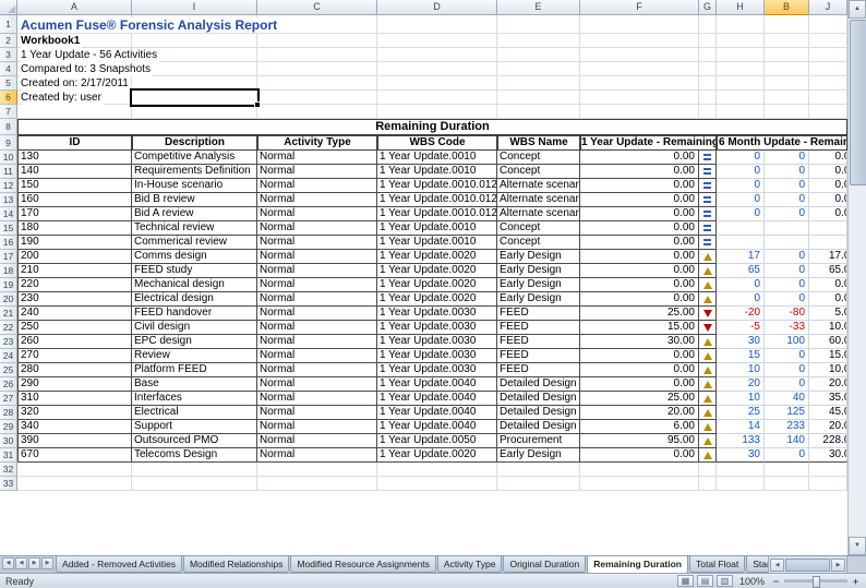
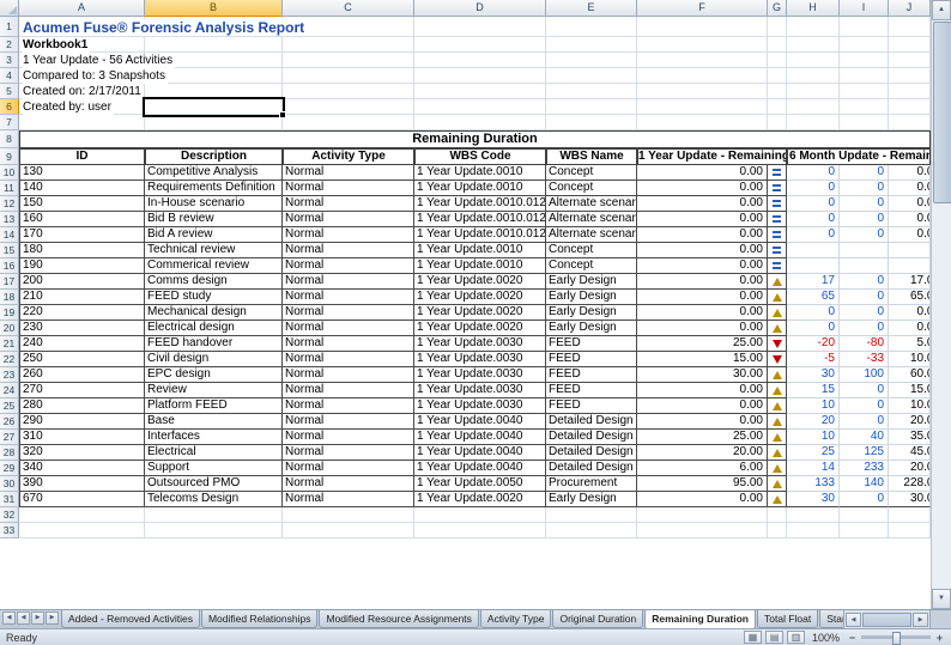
  A
- I
+ B
  C
  D
  E
  F
  G
  H
- B
+ I
  J
  1
  2
  3
  4
  5
  6
  7
  8
  9
  10
  11
  12
  13
  14
  15
  16
  17
  18
  19
  20
  21
  22
  23
  24
  25
  26
  27
  28
  29
  30
  31
  32
  33
  Acumen Fuse® Forensic Analysis Report
  Workbook1
  1 Year Update - 56 Activities
  Compared to: 3 Snapshots
  Created on: 2/17/2011
  Created by: user
  Remaining Duration
  ID
  Description
  Activity Type
  WBS Code
  WBS Name
  1 Year Update - Remaining
  130
  Competitive Analysis
  Normal
  1 Year Update.0010
  Concept
  0.00
  0
  0
  140
  Requirements Definition
  Normal
  1 Year Update.0010
  Concept
  0.00
  0
  0
  150
  In-House scenario
  Normal
  1 Year Update.0010.012
  Alternate scenar
  0.00
  0
  0
  160
  Bid B review
  Normal
  1 Year Update.0010.012
  Alternate scenar
  0.00
  0
  0
  170
  Bid A review
  Normal
  1 Year Update.0010.012
  Alternate scenar
  0.00
  0
  0
  180
  Technical review
  Normal
  1 Year Update.0010
  Concept
  0.00
  190
  Commerical review
  Normal
  1 Year Update.0010
  Concept
  0.00
  200
  Comms design
  Normal
  1 Year Update.0020
  Early Design
  0.00
  17
  0
  210
  FEED study
  Normal
  1 Year Update.0020
  Early Design
  0.00
  65
  0
  220
  Mechanical design
  Normal
  1 Year Update.0020
  Early Design
  0.00
  0
  0
  230
  Electrical design
  Normal
  1 Year Update.0020
  Early Design
  0.00
  0
  0
  240
  FEED handover
  Normal
  1 Year Update.0030
  FEED
  25.00
  -20
  -80
  250
  Civil design
  Normal
  1 Year Update.0030
  FEED
  15.00
  -5
  -33
  260
  EPC design
  Normal
  1 Year Update.0030
  FEED
  30.00
  30
  100
  270
  Review
  Normal
  1 Year Update.0030
  FEED
  0.00
  15
  0
  280
  Platform FEED
  Normal
  1 Year Update.0030
  FEED
  0.00
  10
  0
  290
  Base
  Normal
  1 Year Update.0040
  Detailed Design
  0.00
  20
  0
  310
  Interfaces
  Normal
  1 Year Update.0040
  Detailed Design
  25.00
  10
  40
  320
  Electrical
  Normal
  1 Year Update.0040
  Detailed Design
  20.00
  25
  125
  340
  Support
  Normal
  1 Year Update.0040
  Detailed Design
  6.00
  14
  233
  390
  Outsourced PMO
  Normal
  1 Year Update.0050
  Procurement
  95.00
  133
  140
  670
  Telecoms Design
  Normal
  1 Year Update.0020
  Early Design
  0.00
  30
  0
  Added - Removed Activities
  Modified Relationships
  Modified Resource Assignments
  Activity Type
  Original Duration
  Remaining Duration
  Total Float
  Ready
  ▦
  ▤
  ▥
  100%
  −
  +
